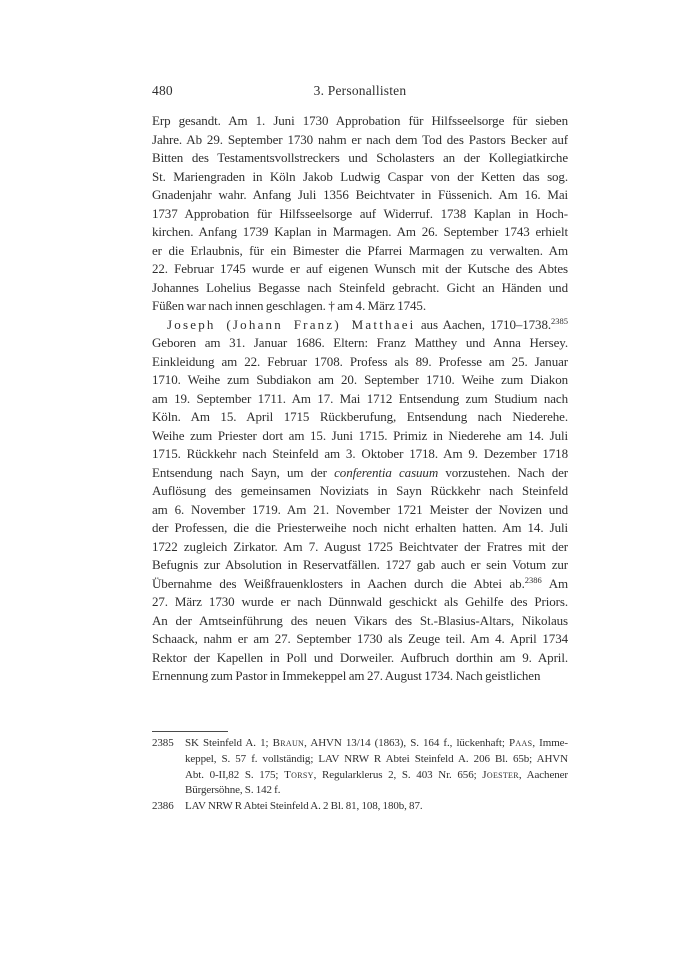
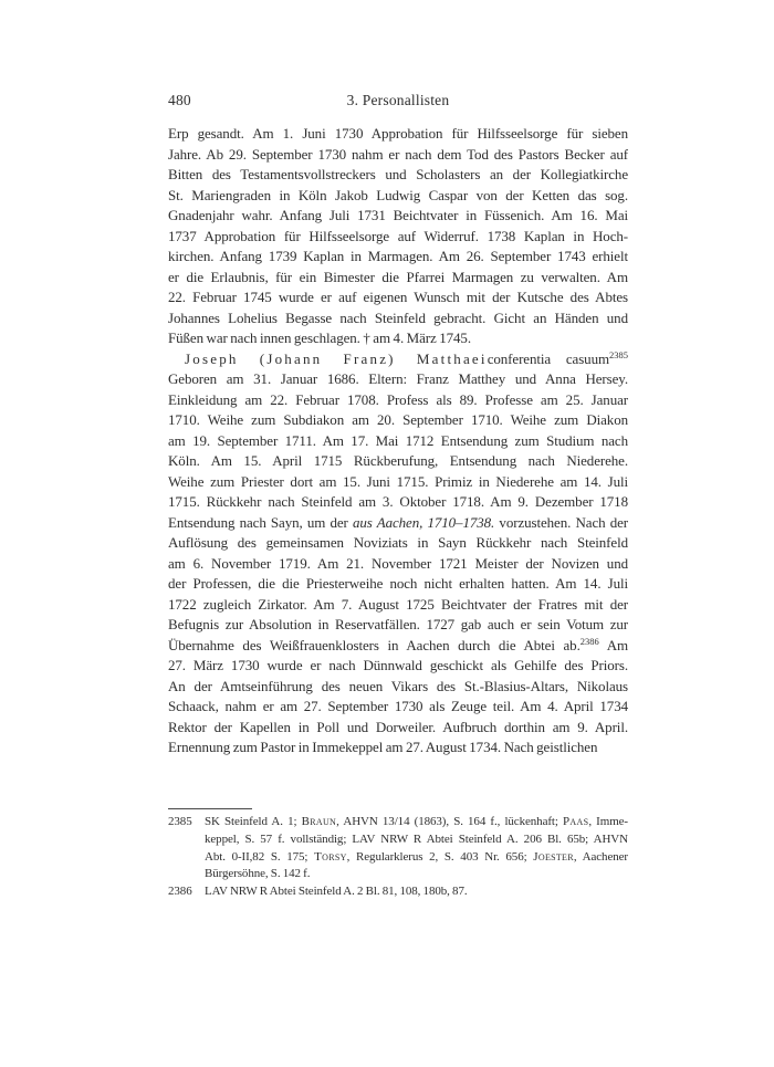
  480
  3. Personallisten
  Erp gesandt. Am 1. Juni 1730 Approbation für Hilfsseelsorge für sieben
  Jahre. Ab 29. September 1730 nahm er nach dem Tod des Pastors Becker auf
  Bitten des Testamentsvollstreckers und Scholasters an der Kollegiatkirche
  St. Mariengraden in Köln Jakob Ludwig Caspar von der Ketten das sog.
- Gnadenjahr wahr. Anfang Juli 1356 Beichtvater in Füssenich. Am 16. Mai
+ Gnadenjahr wahr. Anfang Juli 1731 Beichtvater in Füssenich. Am 16. Mai
  1737 Approbation für Hilfsseelsorge auf Widerruf. 1738 Kaplan in Hoch-
  kirchen. Anfang 1739 Kaplan in Marmagen. Am 26. September 1743 erhielt
  er die Erlaubnis, für ein Bimester die Pfarrei Marmagen zu verwalten. Am
  22. Februar 1745 wurde er auf eigenen Wunsch mit der Kutsche des Abtes
  Johannes Lohelius Begasse nach Steinfeld gebracht. Gicht an Händen und
  Füßen war nach innen geschlagen. † am 4. März 1745.
- Joseph (Johann Franz) Matthaei aus Aachen, 1710–1738.2385
+ Joseph (Johann Franz) Matthaeiconferentia casuum2385
  Geboren am 31. Januar 1686. Eltern: Franz Matthey und Anna Hersey.
  Einkleidung am 22. Februar 1708. Profess als 89. Professe am 25. Januar
  1710. Weihe zum Subdiakon am 20. September 1710. Weihe zum Diakon
  am 19. September 1711. Am 17. Mai 1712 Entsendung zum Studium nach
  Köln. Am 15. April 1715 Rückberufung, Entsendung nach Niederehe.
  Weihe zum Priester dort am 15. Juni 1715. Primiz in Niederehe am 14. Juli
  1715. Rückkehr nach Steinfeld am 3. Oktober 1718. Am 9. Dezember 1718
- Entsendung nach Sayn, um der conferentia casuum vorzustehen. Nach der
+ Entsendung nach Sayn, um der aus Aachen, 1710–1738. vorzustehen. Nach der
  Auflösung des gemeinsamen Noviziats in Sayn Rückkehr nach Steinfeld
  am 6. November 1719. Am 21. November 1721 Meister der Novizen und
  der Professen, die die Priesterweihe noch nicht erhalten hatten. Am 14. Juli
  1722 zugleich Zirkator. Am 7. August 1725 Beichtvater der Fratres mit der
  Befugnis zur Absolution in Reservatfällen. 1727 gab auch er sein Votum zur
  Übernahme des Weißfrauenklosters in Aachen durch die Abtei ab.2386 Am
  27. März 1730 wurde er nach Dünnwald geschickt als Gehilfe des Priors.
  An der Amtseinführung des neuen Vikars des St.-Blasius-Altars, Nikolaus
  Schaack, nahm er am 27. September 1730 als Zeuge teil. Am 4. April 1734
  Rektor der Kapellen in Poll und Dorweiler. Aufbruch dorthin am 9. April.
  Ernennung zum Pastor in Immekeppel am 27. August 1734. Nach geistlichen
  2385
  SK Steinfeld A. 1; Braun, AHVN 13/14 (1863), S. 164 f., lückenhaft; Paas, Imme-
  keppel, S. 57 f. vollständig; LAV NRW R Abtei Steinfeld A. 206 Bl. 65b; AHVN
  Abt. 0-II,82 S. 175; Torsy, Regularklerus 2, S. 403 Nr. 656; Joester, Aachener
  Bürgersöhne, S. 142 f.
  2386
  LAV NRW R Abtei Steinfeld A. 2 Bl. 81, 108, 180b, 87.
